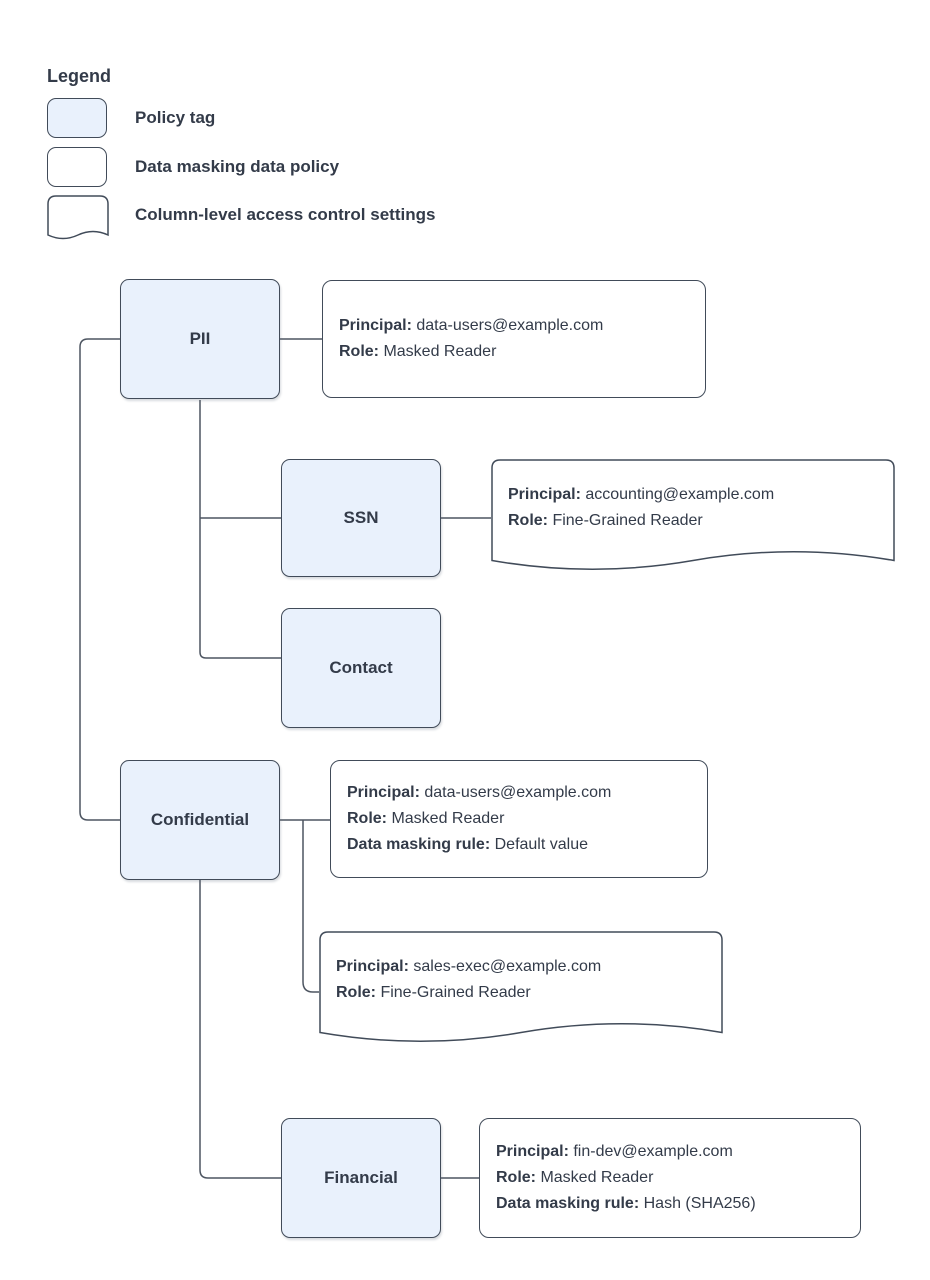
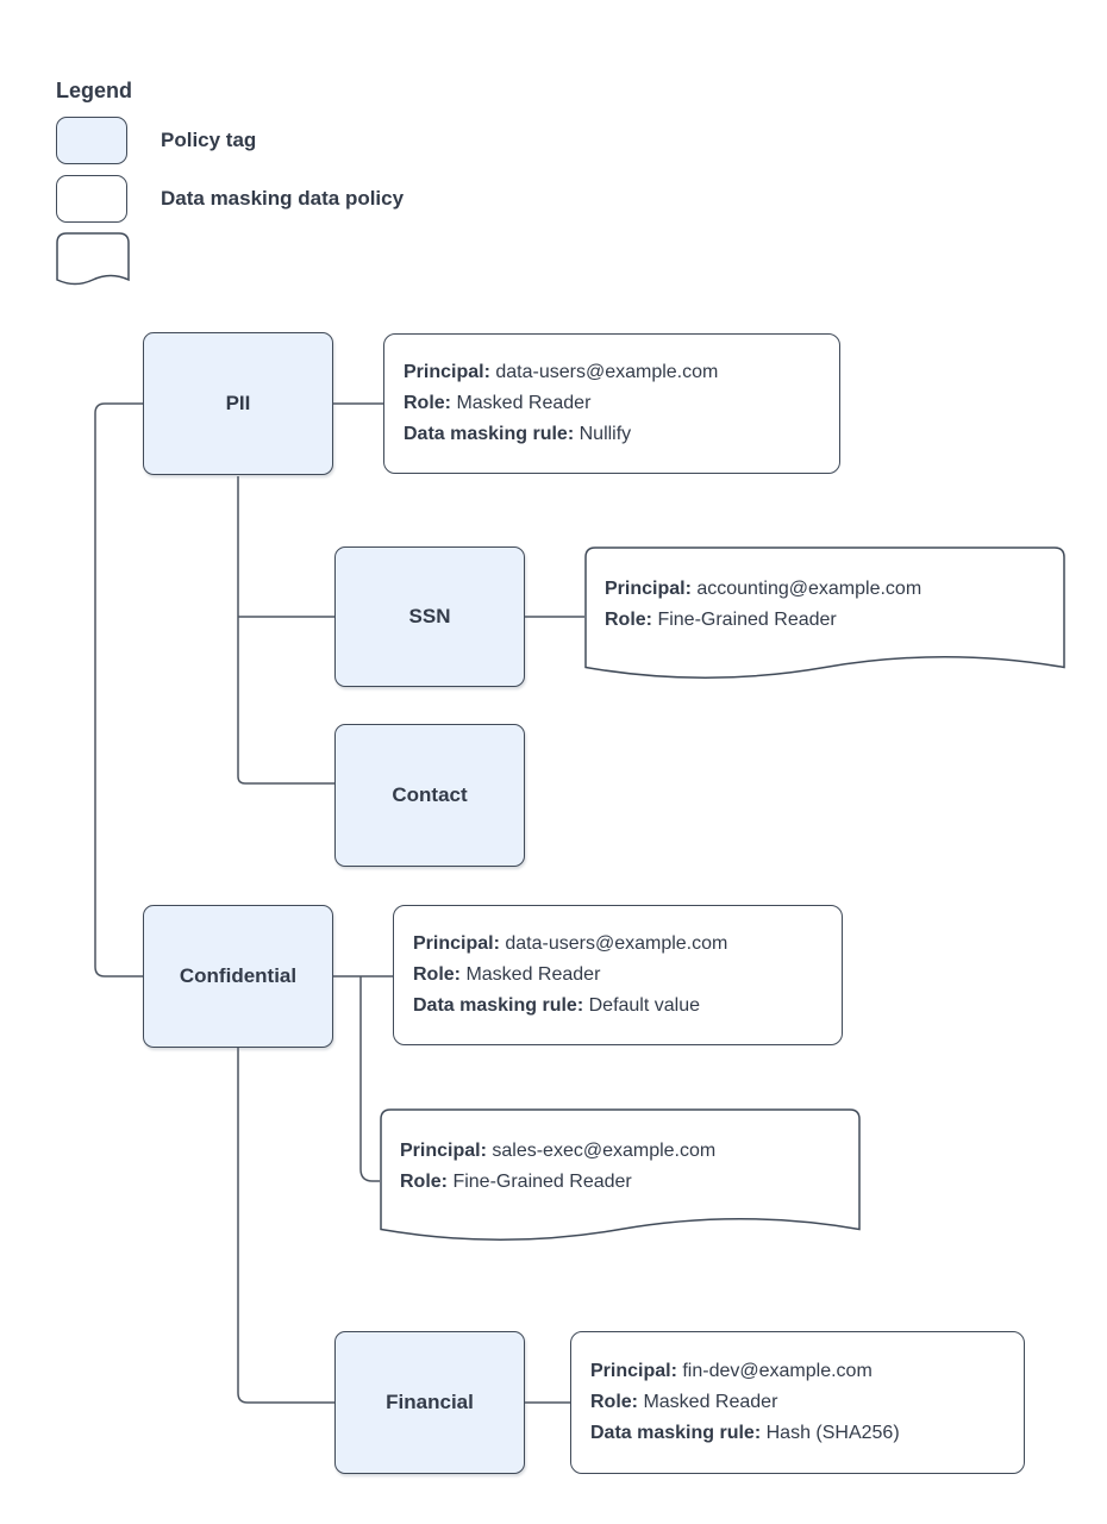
  Legend
  Policy tag
  Data masking data policy
- Column-level access control settings
  PII
  SSN
  Contact
  Confidential
  Financial
  Principal: data-users@example.com
  Role: Masked Reader
+ Data masking rule: Nullify
  Principal: data-users@example.com
  Role: Masked Reader
  Data masking rule: Default value
  Principal: fin-dev@example.com
  Role: Masked Reader
  Data masking rule: Hash (SHA256)
  Principal: accounting@example.com
  Role: Fine-Grained Reader
  Principal: sales-exec@example.com
  Role: Fine-Grained Reader
